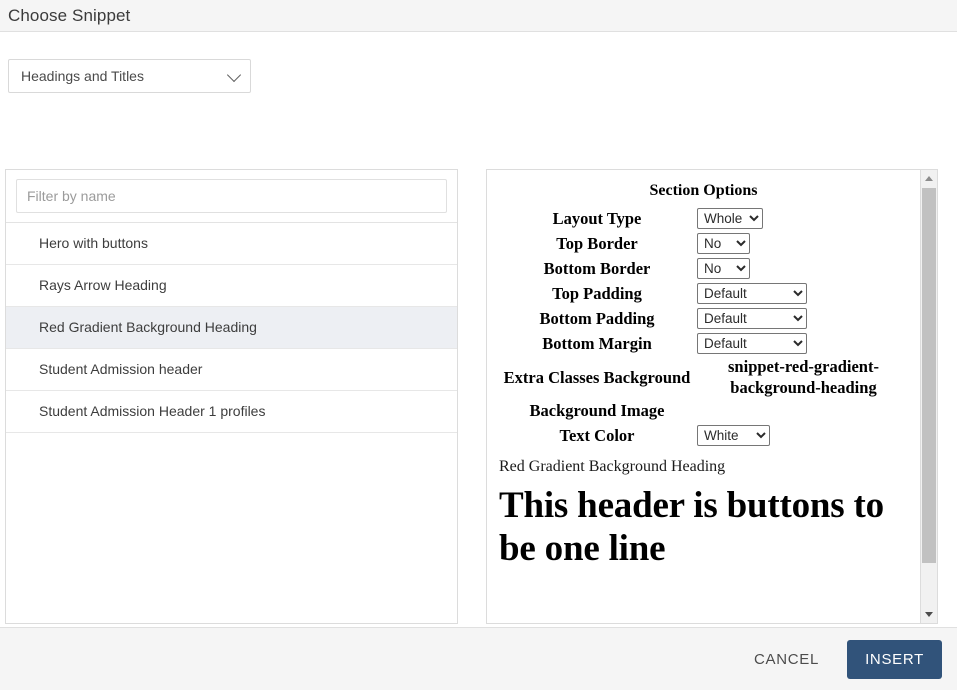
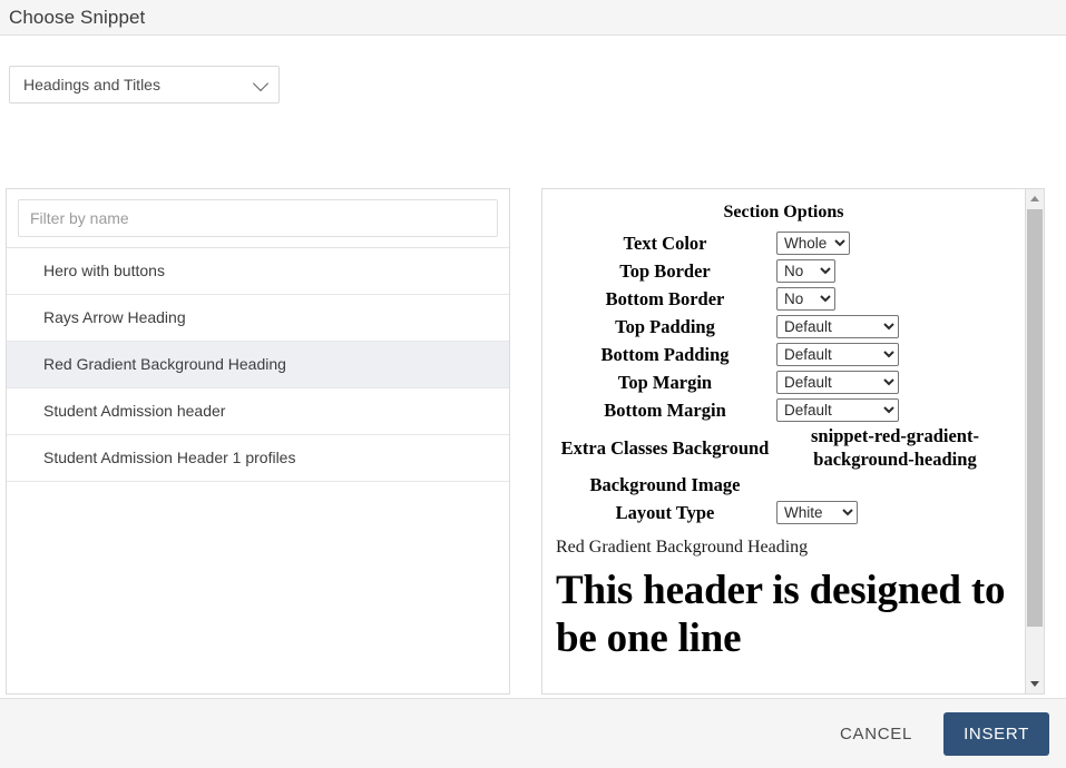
  Choose Snippet
  Headings and Titles
  Filter by name
  Hero with buttons
  Rays Arrow Heading
  Red Gradient Background Heading
  Student Admission header
  Student Admission Header 1 profiles
  Section Options
- Layout Type	Whole
+ Text Color	Whole
  Top Border	No
  Bottom Border	No
  Top Padding	Default
  Bottom Padding	Default
+ Top Margin	Default
  Bottom Margin	Default
  Extra Classes Background	snippet-red-gradient-background-heading
  Background Image
- Text Color	White
+ Layout Type	White
  Red Gradient Background Heading
- This header is buttons to be one line
+ This header is designed to be one line
  CANCEL
  INSERT
